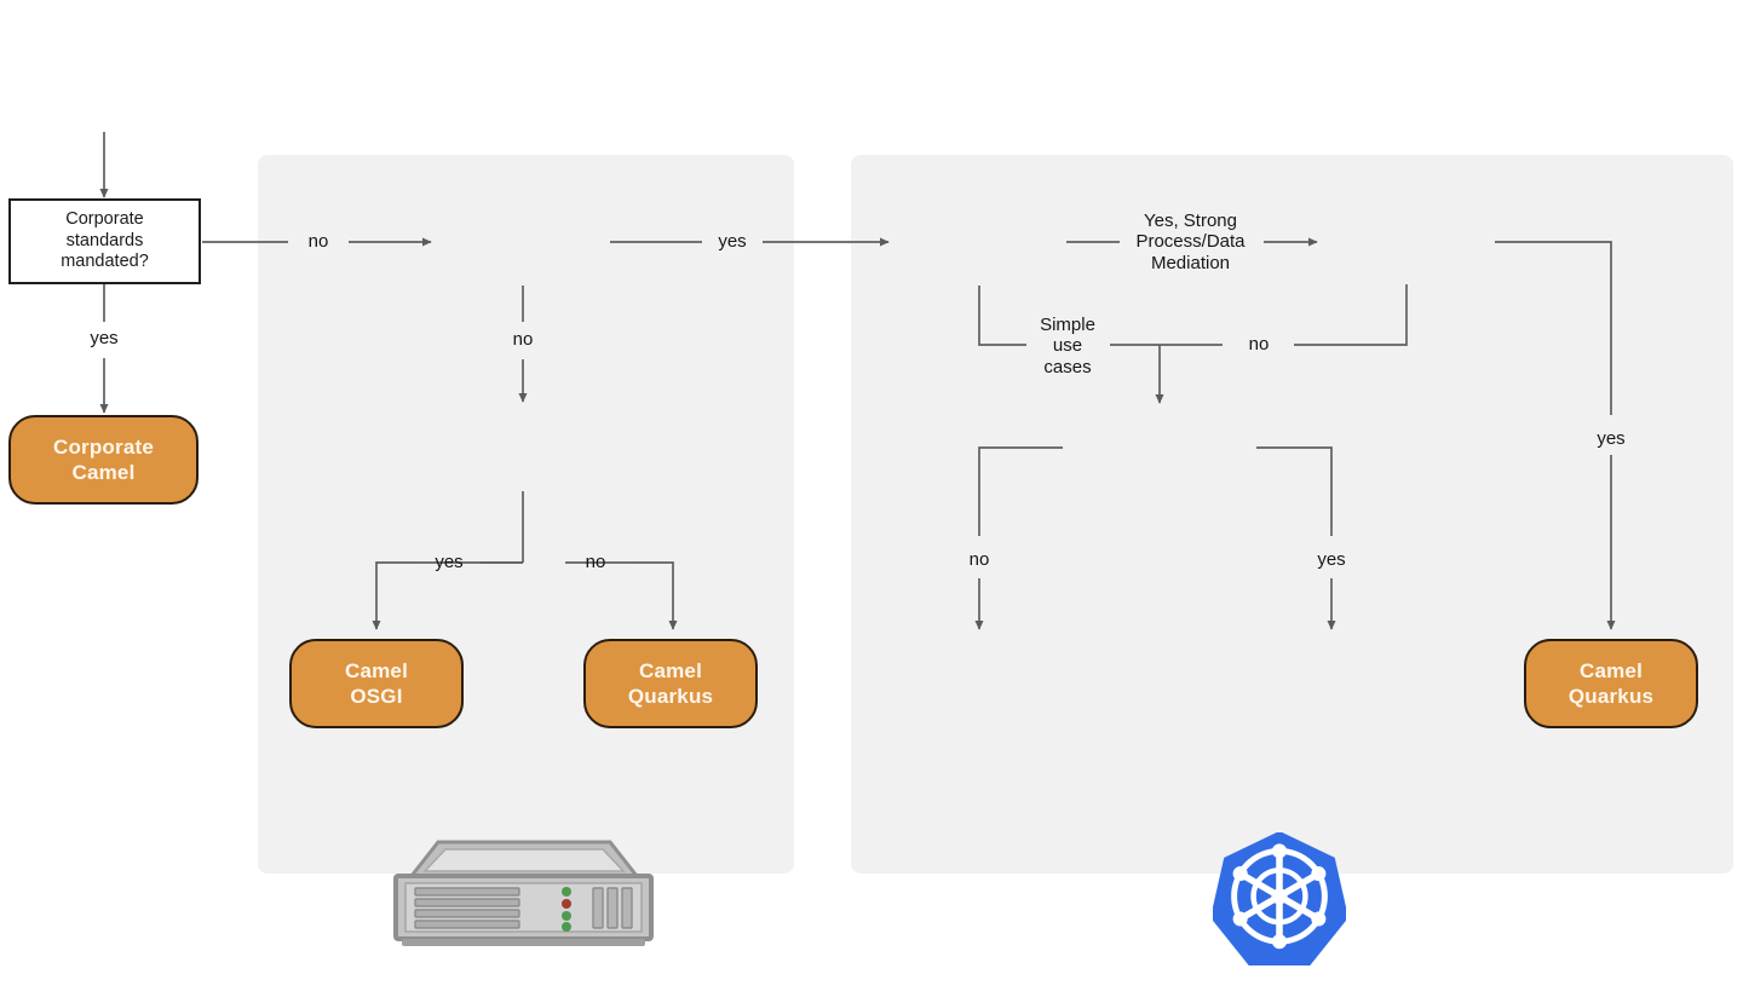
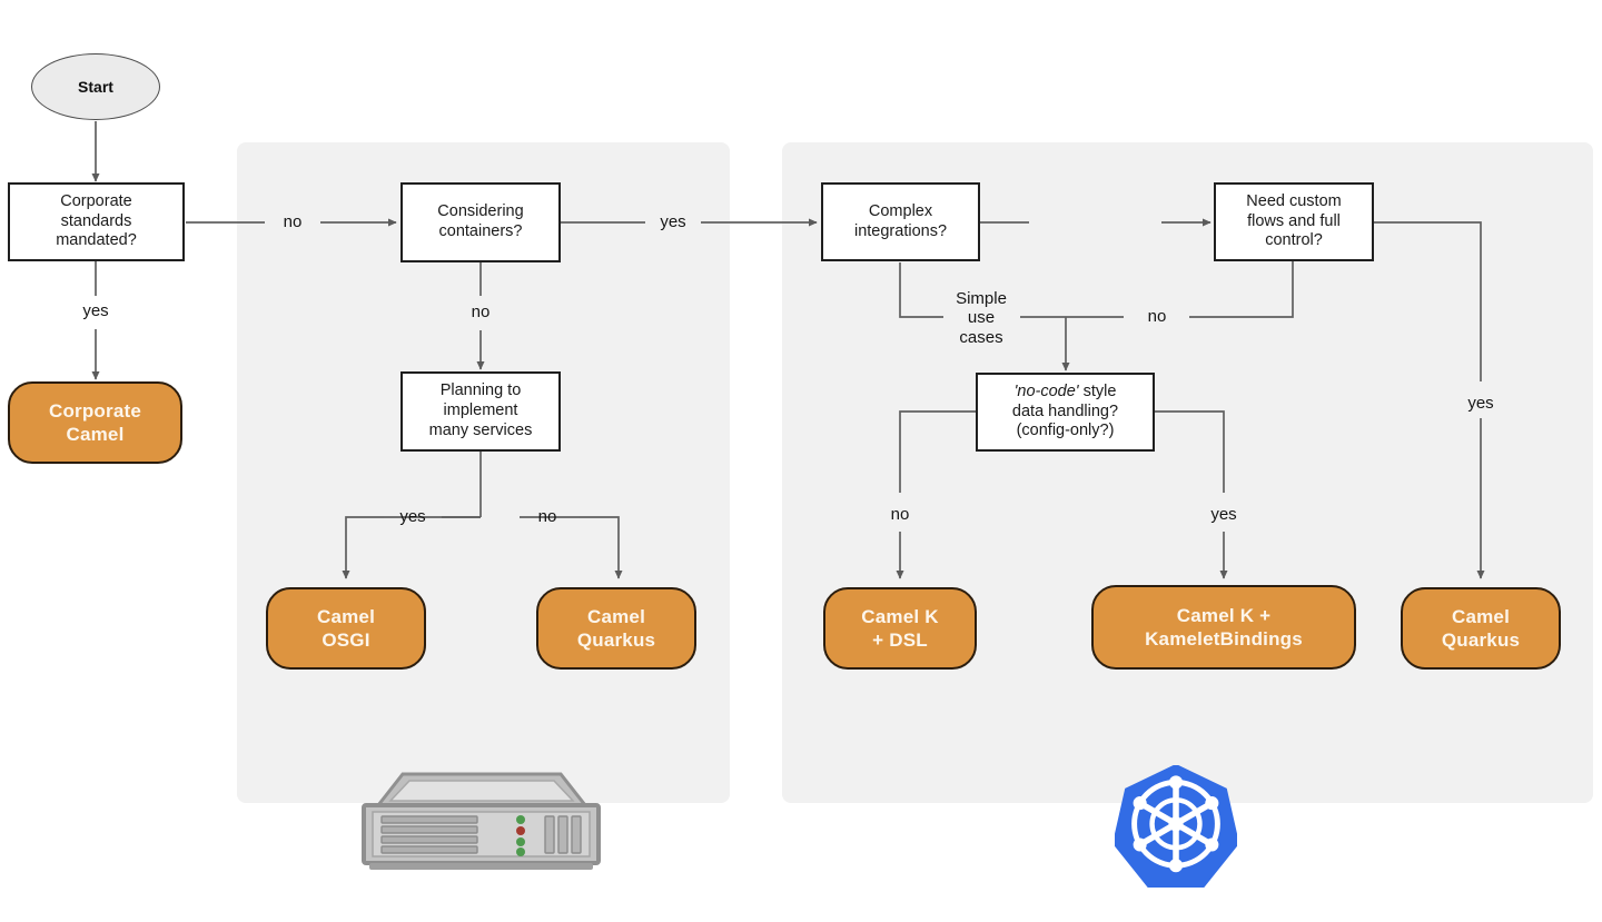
+ Start
  Corporate
  standards
  mandated?
  Corporate
  Camel
+ Considering
+ containers?
+ Planning to
+ implement
+ many services
  Camel
  OSGI
  Camel
  Quarkus
+ Complex
+ integrations?
+ Need custom
+ flows and full
+ control?
+ 'no-code' style
+ data handling?
+ (config-only?)
+ Camel K
+ + DSL
+ Camel K +
+ KameletBindings
  Camel
  Quarkus
  no
  yes
  yes
  no
  yes
  no
- Yes, Strong
- Process/Data
- Mediation
  Simple
  use
  cases
  no
  yes
  no
  yes
